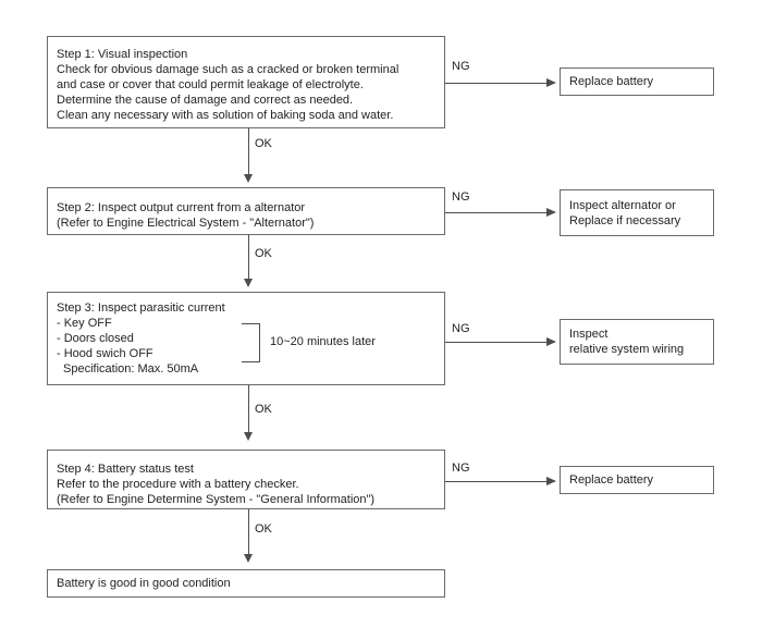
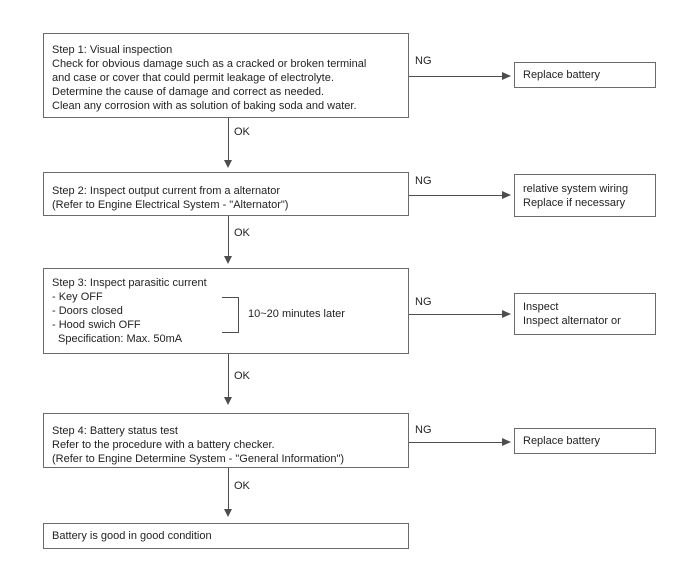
  Step 1: Visual inspection
  Check for obvious damage such as a cracked or broken terminal
  and case or cover that could permit leakage of electrolyte.
  Determine the cause of damage and correct as needed.
- Clean any necessary with as solution of baking soda and water.
+ Clean any corrosion with as solution of baking soda and water.
  NG
  Replace battery
  OK
  Step 2: Inspect output current from a alternator
  (Refer to Engine Electrical System - "Alternator")
  NG
- Inspect alternator or
+ relative system wiring
  Replace if necessary
  OK
  Step 3: Inspect parasitic current
  - Key OFF
  - Doors closed
  - Hood swich OFF
  Specification: Max. 50mA
  10~20 minutes later
  NG
  Inspect
- relative system wiring
+ Inspect alternator or
  OK
  Step 4: Battery status test
  Refer to the procedure with a battery checker.
  (Refer to Engine Determine System - "General Information")
  NG
  Replace battery
  OK
  Battery is good in good condition
